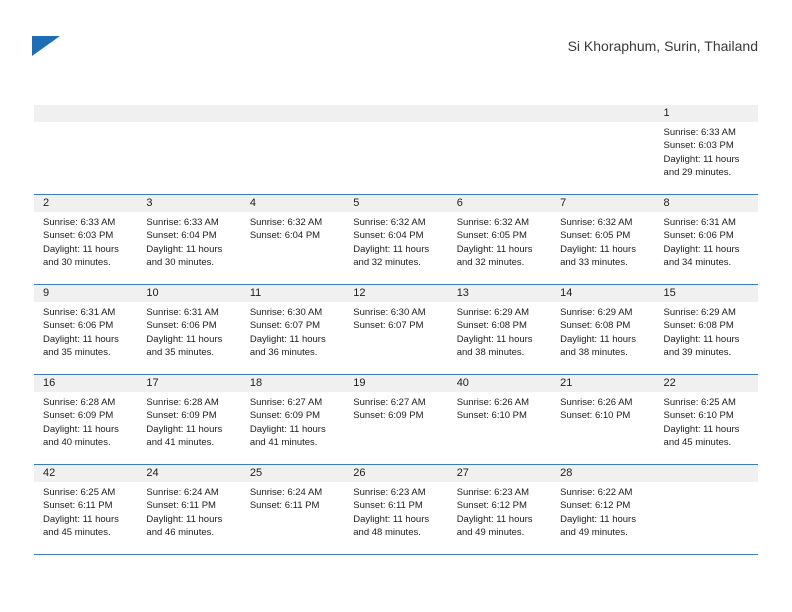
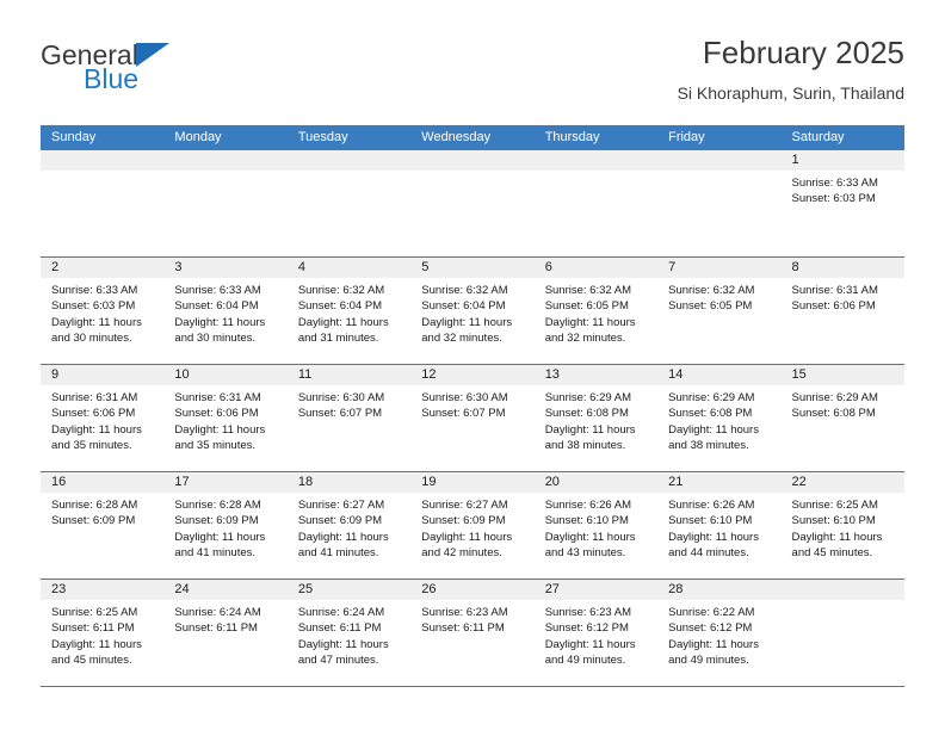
+ General
+ Blue
+ February 2025
  Si Khoraphum, Surin, Thailand
+ Sunday
+ Monday
+ Tuesday
+ Wednesday
+ Thursday
+ Friday
+ Saturday
  1
  Sunrise: 6:33 AM
  Sunset: 6:03 PM
- Daylight: 11 hours and 29 minutes.
  2
  Sunrise: 6:33 AM
  Sunset: 6:03 PM
  Daylight: 11 hours and 30 minutes.
  3
  Sunrise: 6:33 AM
  Sunset: 6:04 PM
  Daylight: 11 hours and 30 minutes.
  4
  Sunrise: 6:32 AM
  Sunset: 6:04 PM
+ Daylight: 11 hours and 31 minutes.
  5
  Sunrise: 6:32 AM
  Sunset: 6:04 PM
  Daylight: 11 hours and 32 minutes.
  6
  Sunrise: 6:32 AM
  Sunset: 6:05 PM
  Daylight: 11 hours and 32 minutes.
  7
  Sunrise: 6:32 AM
  Sunset: 6:05 PM
- Daylight: 11 hours and 33 minutes.
  8
  Sunrise: 6:31 AM
  Sunset: 6:06 PM
- Daylight: 11 hours and 34 minutes.
  9
  Sunrise: 6:31 AM
  Sunset: 6:06 PM
  Daylight: 11 hours and 35 minutes.
  10
  Sunrise: 6:31 AM
  Sunset: 6:06 PM
  Daylight: 11 hours and 35 minutes.
  11
  Sunrise: 6:30 AM
  Sunset: 6:07 PM
- Daylight: 11 hours and 36 minutes.
  12
  Sunrise: 6:30 AM
  Sunset: 6:07 PM
  13
  Sunrise: 6:29 AM
  Sunset: 6:08 PM
  Daylight: 11 hours and 38 minutes.
  14
  Sunrise: 6:29 AM
  Sunset: 6:08 PM
  Daylight: 11 hours and 38 minutes.
  15
  Sunrise: 6:29 AM
  Sunset: 6:08 PM
- Daylight: 11 hours and 39 minutes.
  16
  Sunrise: 6:28 AM
  Sunset: 6:09 PM
- Daylight: 11 hours and 40 minutes.
  17
  Sunrise: 6:28 AM
  Sunset: 6:09 PM
  Daylight: 11 hours and 41 minutes.
  18
  Sunrise: 6:27 AM
  Sunset: 6:09 PM
  Daylight: 11 hours and 41 minutes.
  19
  Sunrise: 6:27 AM
  Sunset: 6:09 PM
+ Daylight: 11 hours and 42 minutes.
- 40
+ 20
  Sunrise: 6:26 AM
  Sunset: 6:10 PM
+ Daylight: 11 hours and 43 minutes.
  21
  Sunrise: 6:26 AM
  Sunset: 6:10 PM
+ Daylight: 11 hours and 44 minutes.
  22
  Sunrise: 6:25 AM
  Sunset: 6:10 PM
  Daylight: 11 hours and 45 minutes.
- 42
+ 23
  Sunrise: 6:25 AM
  Sunset: 6:11 PM
  Daylight: 11 hours and 45 minutes.
  24
  Sunrise: 6:24 AM
  Sunset: 6:11 PM
- Daylight: 11 hours and 46 minutes.
  25
  Sunrise: 6:24 AM
  Sunset: 6:11 PM
+ Daylight: 11 hours and 47 minutes.
  26
  Sunrise: 6:23 AM
  Sunset: 6:11 PM
- Daylight: 11 hours and 48 minutes.
  27
  Sunrise: 6:23 AM
  Sunset: 6:12 PM
  Daylight: 11 hours and 49 minutes.
  28
  Sunrise: 6:22 AM
  Sunset: 6:12 PM
  Daylight: 11 hours and 49 minutes.
